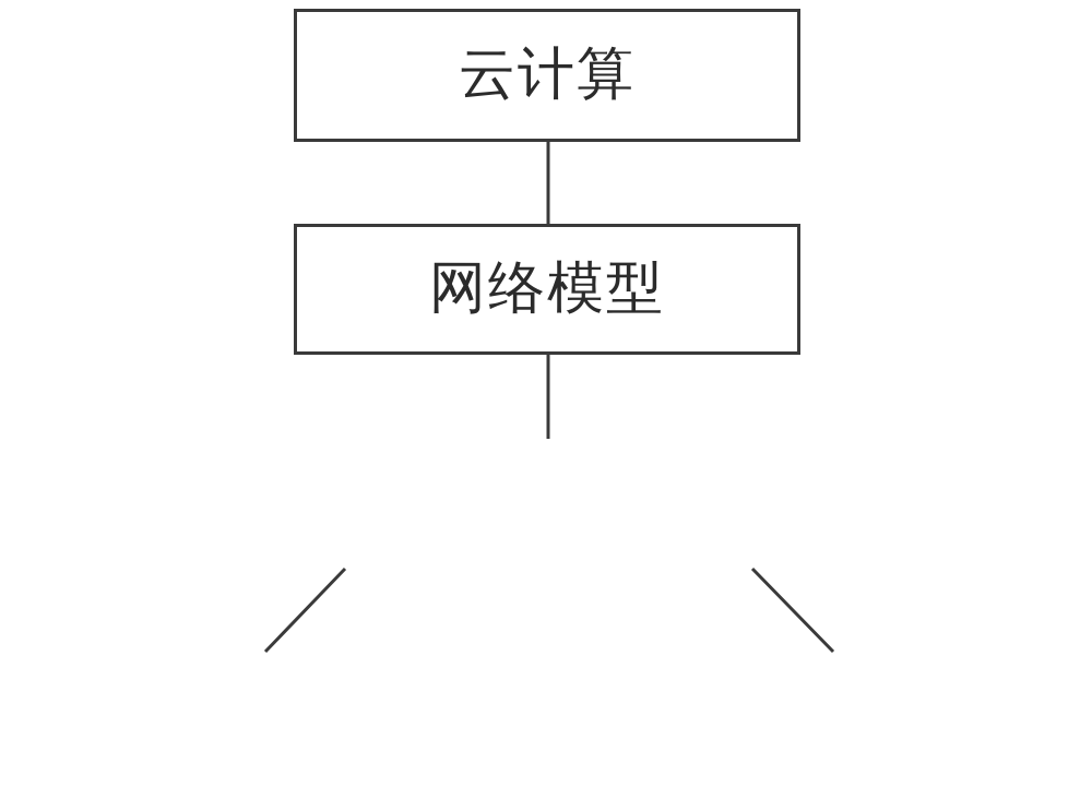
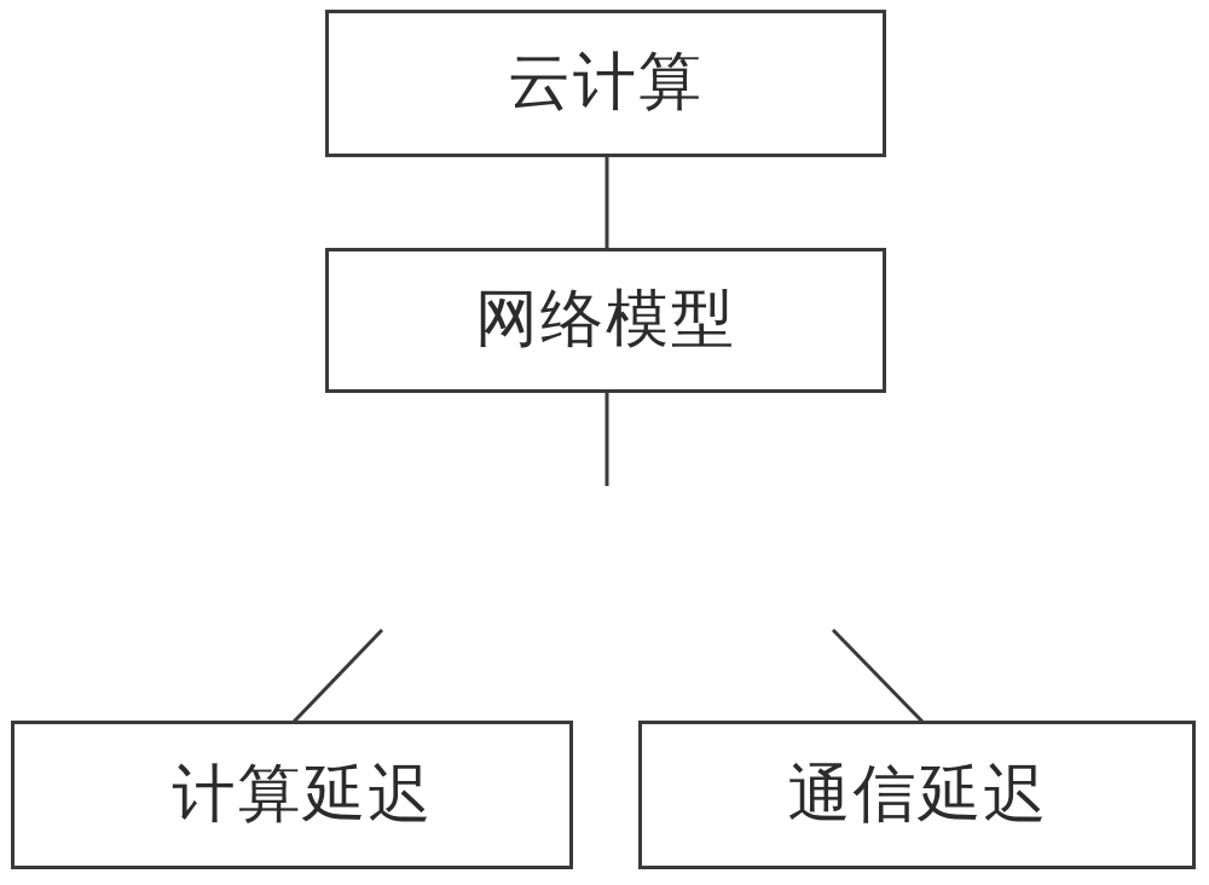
  云计算
  网络模型
+ 计算延迟
+ 通信延迟
